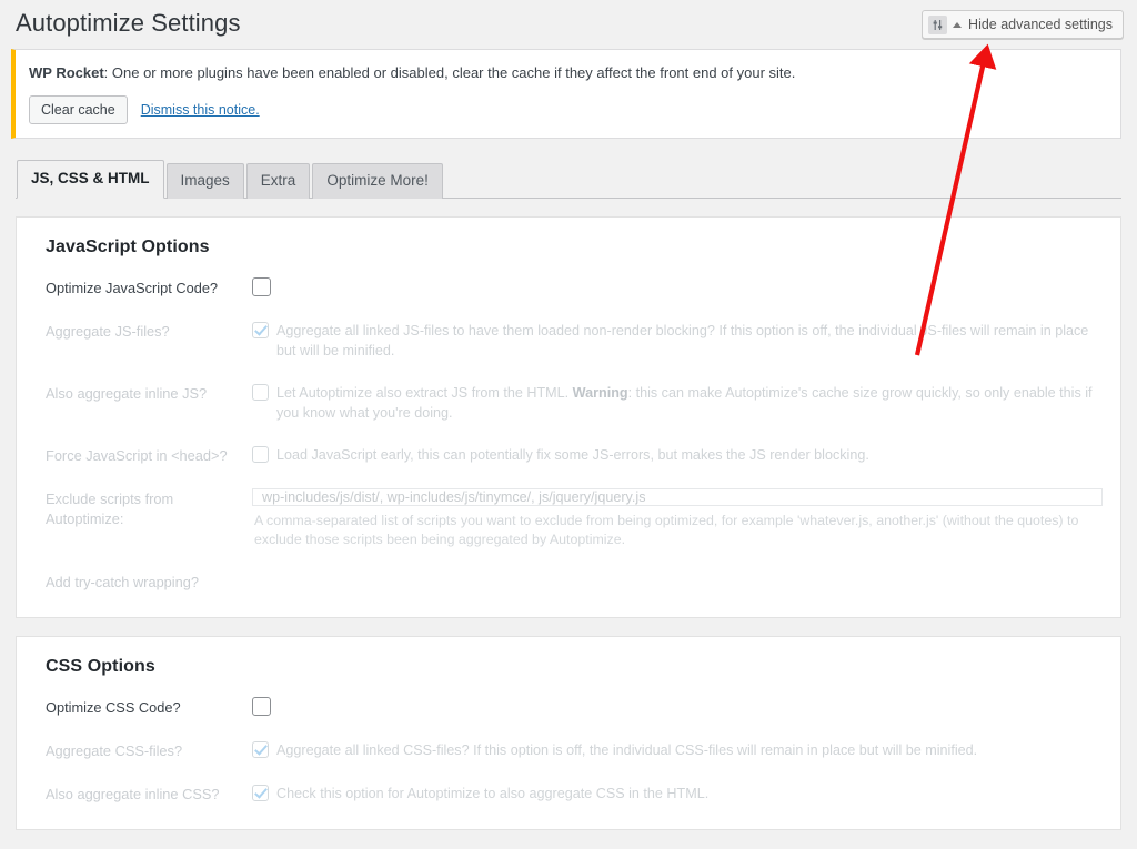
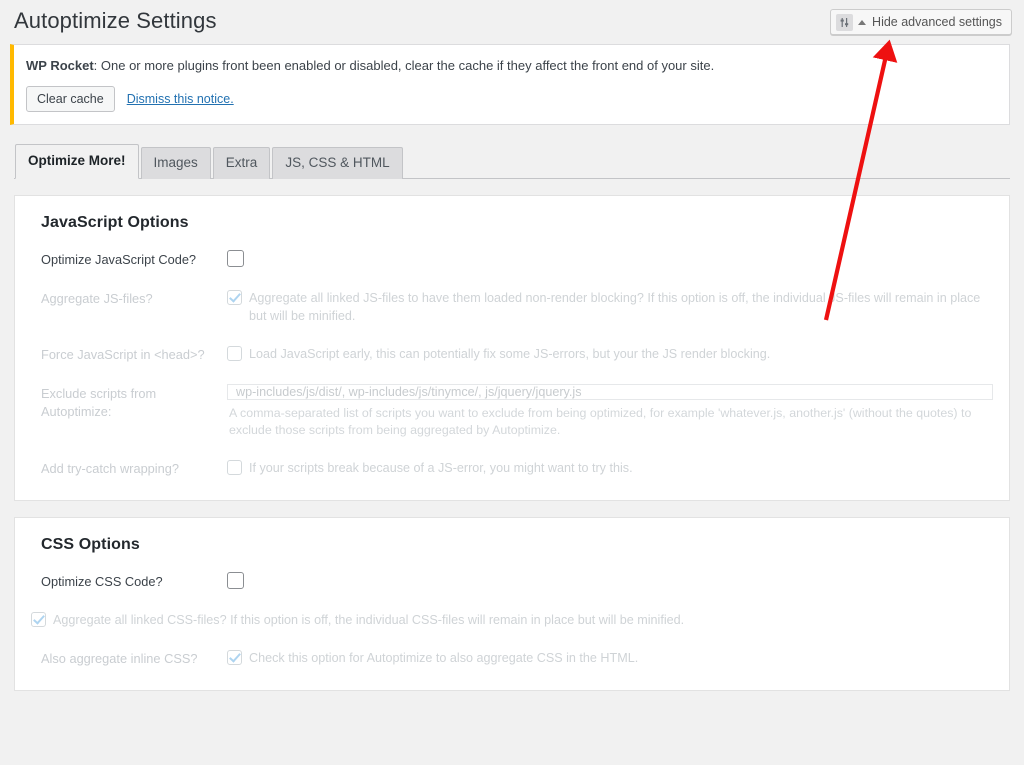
  Autoptimize Settings
  Hide advanced settings
- WP Rocket: One or more plugins have been enabled or disabled, clear the cache if they affect the front end of your site.
+ WP Rocket: One or more plugins front been enabled or disabled, clear the cache if they affect the front end of your site.
  Clear cache
  Dismiss this notice.
- JS, CSS & HTML
+ Optimize More!
  Images
  Extra
- Optimize More!
+ JS, CSS & HTML
  JavaScript Options
  Optimize JavaScript Code?
  Aggregate JS-files?
  Aggregate all linked JS-files to have them loaded non-render blocking? If this option is off, the individualS-files will remain in place but will be minified.
- Also aggregate inline JS?
- Let Autoptimize also extract JS from the HTML. Warning: this can make Autoptimize's cache size grow quickly, so only enable this if you know what you're doing.
  Force JavaScript in <head>?
- Load JavaScript early, this can potentially fix some JS-errors, but makes the JS render blocking.
+ Load JavaScript early, this can potentially fix some JS-errors, but your the JS render blocking.
  Exclude scripts from Autoptimize:
  wp-includes/js/dist/, wp-includes/js/tinymce/, js/jquery/jquery.js
- A comma-separated list of scripts you want to exclude from being optimized, for example 'whatever.js, another.js' (without the quotes) to exclude those scripts been being aggregated by Autoptimize.
+ A comma-separated list of scripts you want to exclude from being optimized, for example 'whatever.js, another.js' (without the quotes) to exclude those scripts from being aggregated by Autoptimize.
  Add try-catch wrapping?
+ If your scripts break because of a JS-error, you might want to try this.
  CSS Options
  Optimize CSS Code?
- Aggregate CSS-files?
  Aggregate all linked CSS-files? If this option is off, the individual CSS-files will remain in place but will be minified.
  Also aggregate inline CSS?
  Check this option for Autoptimize to also aggregate CSS in the HTML.
